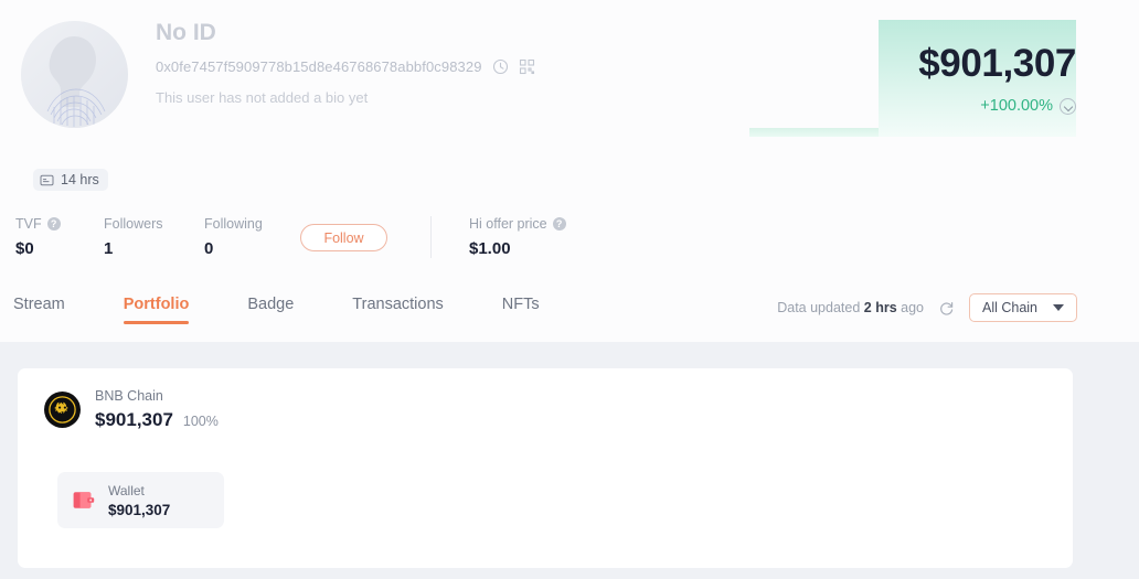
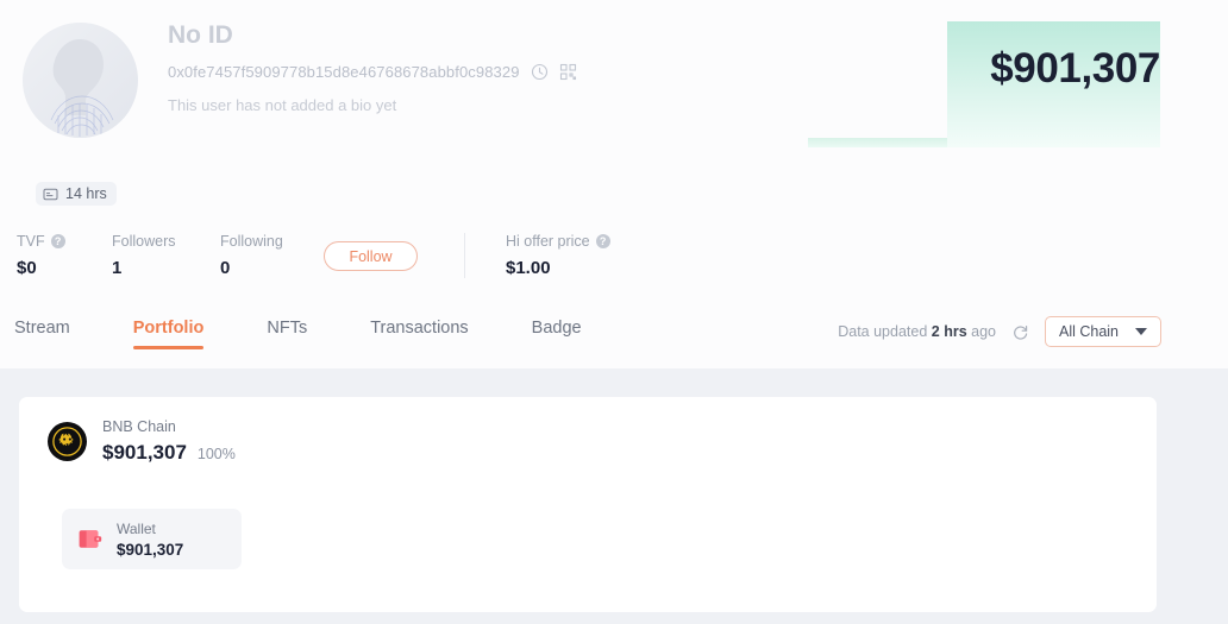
  $901,307
- +100.00%
  No ID
  0x0fe7457f5909778b15d8e46768678abbf0c98329
  This user has not added a bio yet
  14 hrs
  TVF
  ?
  $0
  Followers
  1
  Following
  0
  Follow
  Hi offer price
  ?
  $1.00
  Stream
  Portfolio
- Badge
+ NFTs
  Transactions
- NFTs
+ Badge
  Data updated 2 hrs ago
  All Chain
  BNB Chain
  $901,307
  100%
  Wallet
  $901,307
